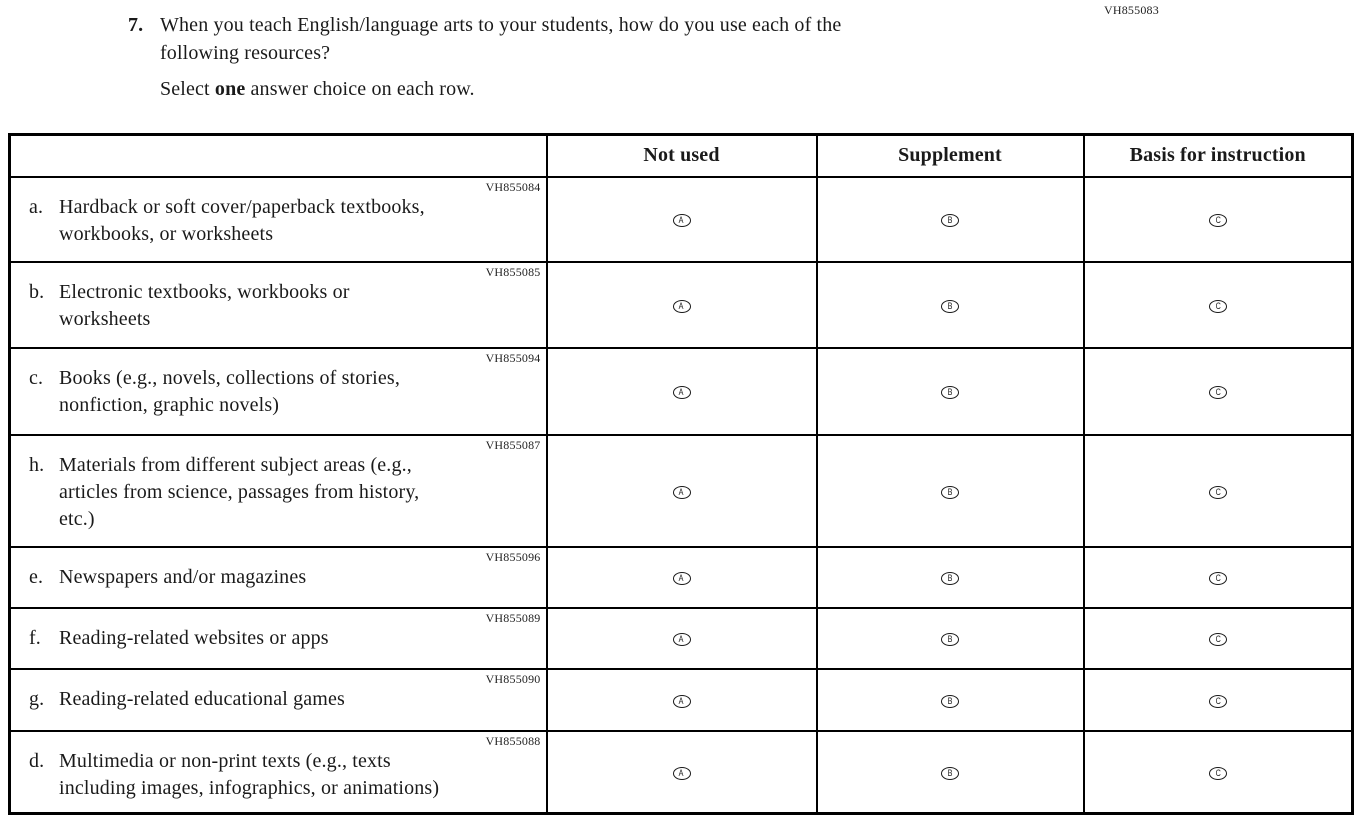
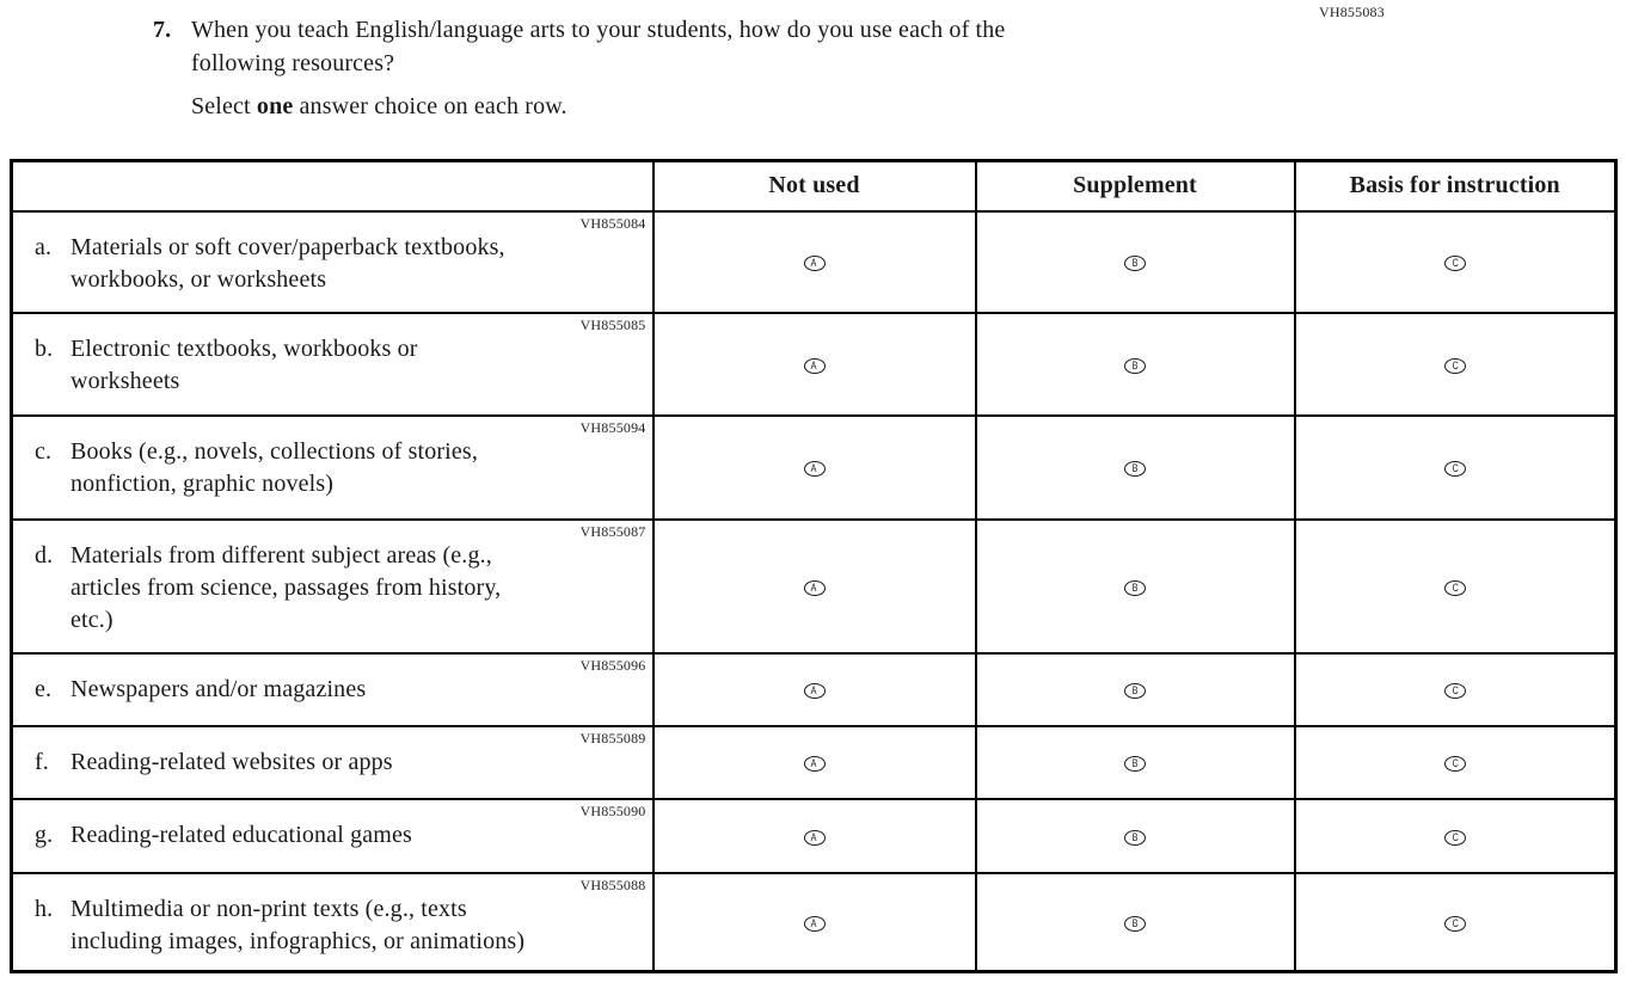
  VH855083
  7.
  When you teach English/language arts to your students, how do you use each of the
  following resources?
  Select one answer choice on each row.
  	Not used	Supplement	Basis for instruction
- VH855084 a. Hardback or soft cover/paperback textbooks, workbooks, or worksheets	A	B	C
+ VH855084 a. Materials or soft cover/paperback textbooks, workbooks, or worksheets	A	B	C
  VH855085 b. Electronic textbooks, workbooks or worksheets	A	B	C
  VH855094 c. Books (e.g., novels, collections of stories, nonfiction, graphic novels)	A	B	C
- VH855087 h. Materials from different subject areas (e.g., articles from science, passages from history, etc.)	A	B	C
+ VH855087 d. Materials from different subject areas (e.g., articles from science, passages from history, etc.)	A	B	C
  VH855096 e. Newspapers and/or magazines	A	B	C
  VH855089 f. Reading-related websites or apps	A	B	C
  VH855090 g. Reading-related educational games	A	B	C
- VH855088 d. Multimedia or non-print texts (e.g., texts including images, infographics, or animations)	A	B	C
+ VH855088 h. Multimedia or non-print texts (e.g., texts including images, infographics, or animations)	A	B	C
